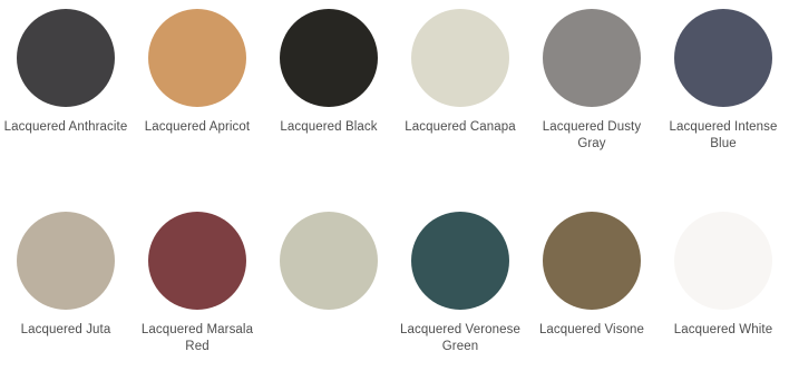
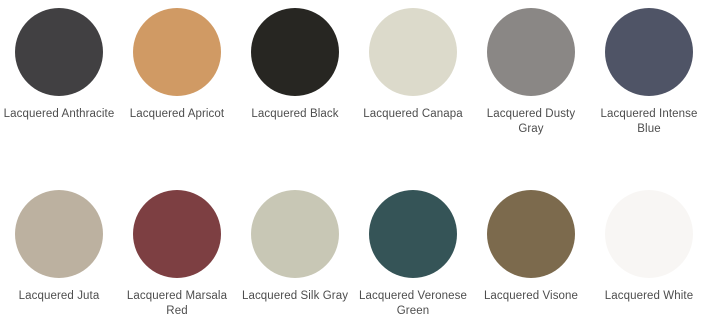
  Lacquered Anthracite
  Lacquered Apricot
  Lacquered Black
  Lacquered Canapa
  Lacquered Dusty Gray
  Lacquered Intense Blue
  Lacquered Juta
  Lacquered Marsala Red
+ Lacquered Silk Gray
  Lacquered Veronese Green
  Lacquered Visone
  Lacquered White
